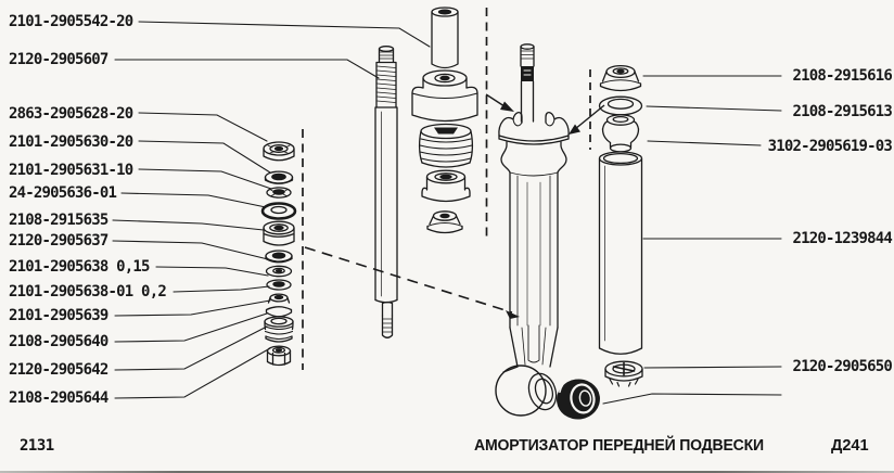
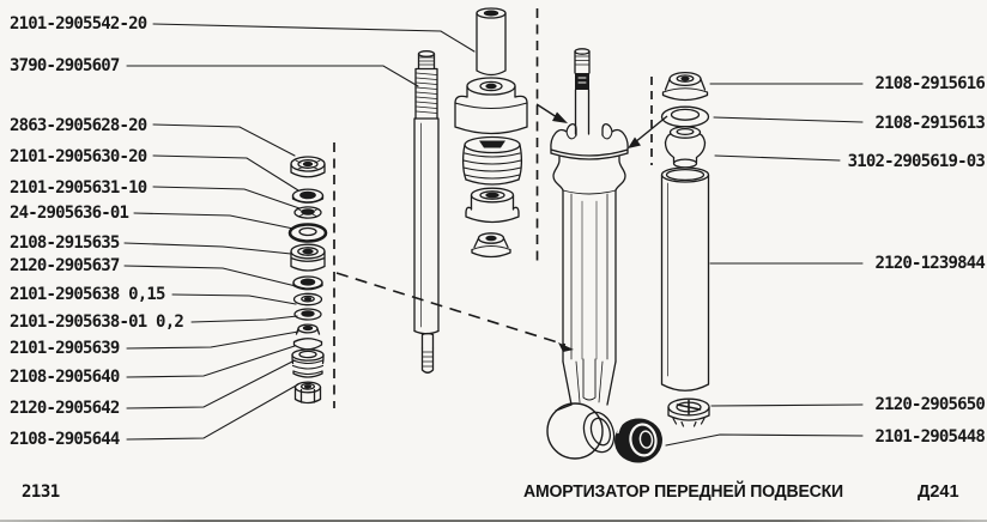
  2101-2905542-20
- 2120-2905607
+ 3790-2905607
  2863-2905628-20
  2101-2905630-20
  2101-2905631-10
  24-2905636-01
  2108-2915635
  2120-2905637
  2101-2905638 0,15
  2101-2905638-01 0,2
  2101-2905639
  2108-2905640
  2120-2905642
  2108-2905644
  2108-2915616
  2108-2915613
  3102-2905619-03
  2120-1239844
  2120-2905650
+ 2101-2905448
  2131
  АМОРТИЗАТОР ПЕРЕДНЕЙ ПОДВЕСКИ
  Д241
